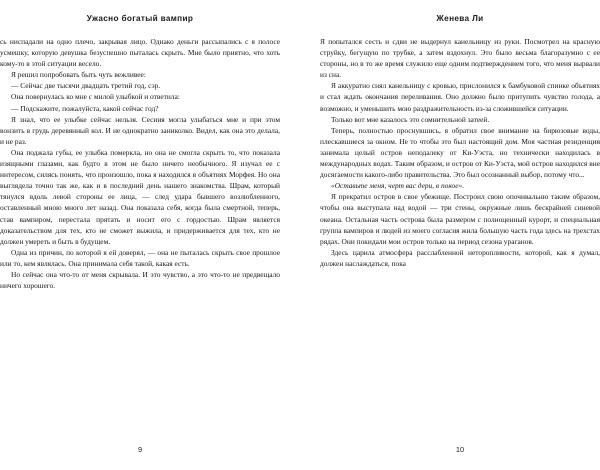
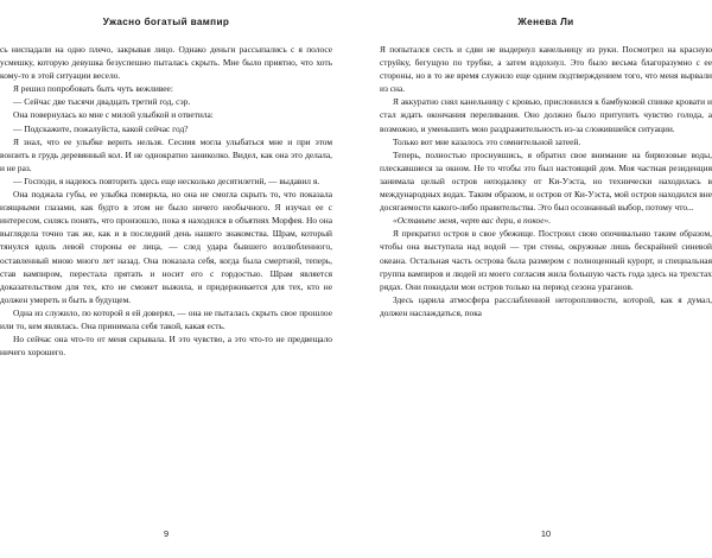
  Ужасно богатый вампир
  сь ниспадали на одно плечо, закрывая лицо. Однако деньги рассыпались с я полосе усмешку, которую девушка безуспешно пыталась скрыть. Мне было приятно, что хоть кому-то в этой ситуации весело.
  Я решил попробовать быть чуть вежливее:
  — Сейчас две тысячи двадцать третий год, сэр.
  Она повернулась ко мне с милой улыбкой и ответила:
  — Подскажите, пожалуйста, какой сейчас год?
- Я знал, что ее улыбке сейчас нельзя. Сесиия могла улыбаться мне и при этом вонзить в грудь деревянный кол. И не однократно заниколко. Видел, как она это делала, и не раз.
+ Я знал, что ее улыбке верить нельзя. Сесиия могла улыбаться мне и при этом вонзить в грудь деревянный кол. И не однократно заниколко. Видел, как она это делала, и не раз.
+ — Господи, я надеюсь повторить здесь еще несколько десятилетий, — выдавил я.
  Она поджала губы, ее улыбка померкла, но она не смогла скрыть то, что показала изящными глазами, как будто в этом не было ничего необычного. Я изучал ее с интересом, силясь понять, что произошло, пока я находился в объятиях Морфея. Но она выглядела точно так же, как и в последний день нашего знакомства. Шрам, который тянулся вдоль левой стороны ее лица, — след удара бывшего возлюбленного, оставленный мною много лет назад. Она показала себя, когда была смертной, теперь, став вампиром, перестала прятать и носит его с гордостью. Шрам является доказательством для тех, кто не сможет выжила, и придерживается для тех, кто не должен умереть и быть в будущем.
- Одна из причин, по которой я ей доверял, — она не пыталась скрыть свое прошлое или то, кем являлась. Она принимала себя такой, какая есть.
+ Одна из служило, по которой я ей доверял, — она не пыталась скрыть свое прошлое или то, кем являлась. Она принимала себя такой, какая есть.
  Но сейчас она что-то от меня скрывала. И это чувство, а это что-то не предвещало ничего хорошего.
  9
  Женева Ли
  Я попытался сесть и сдви не выдернул канельницу из руки. Посмотрел на красную струйку, бегущую по трубке, а затем вздохнул. Это было весьма благоразумно с ее стороны, но в то же время служило еще одним подтверждением того, что меня вырвали из сна.
- Я аккуратно снял канельницу с кровью, прислонился к бамбуковой спинке объятиях и стал ждать окончания переливания. Оно должно было притупить чувство голода, а возможно, и уменьшить мою раздражительность из-за сложившейся ситуации.
+ Я аккуратно снял канельницу с кровью, прислонился к бамбуковой спинке кровати и стал ждать окончания переливания. Оно должно было притупить чувство голода, а возможно, и уменьшить мою раздражительность из-за сложившейся ситуации.
  Только вот мне казалось это сомнительной затеей.
  Теперь, полностью проснувшись, я обратил свое внимание на бирюзовые воды, плескавшиеся за окном. Не то чтобы это был настоящий дом. Моя частная резиденция занимала целый остров неподалеку от Ки-Уэста, но технически находилась в международных водах. Таким образом, и остров от Ки-Уэста, мой остров находился вне досягаемости какого-либо правительства. Это был осознанный выбор, потому что...
  «Оставьте меня, черт вас дери, в покое».
  Я прекратил остров в свое убежище. Построил свою опочивальню таким образом, чтобы она выступала над водой — три стены, окружные лишь бескрайней синевой океана. Остальная часть острова была размером с полноценный курорт, и специальная группа вампиров и людей из моего согласия жила большую часть года здесь на трехстах рядах. Они покидали мои остров только на период сезона ураганов.
  Здесь царила атмосфера расслабленной неторопливости, которой, как я думал, должен наслаждаться, пока
  10
